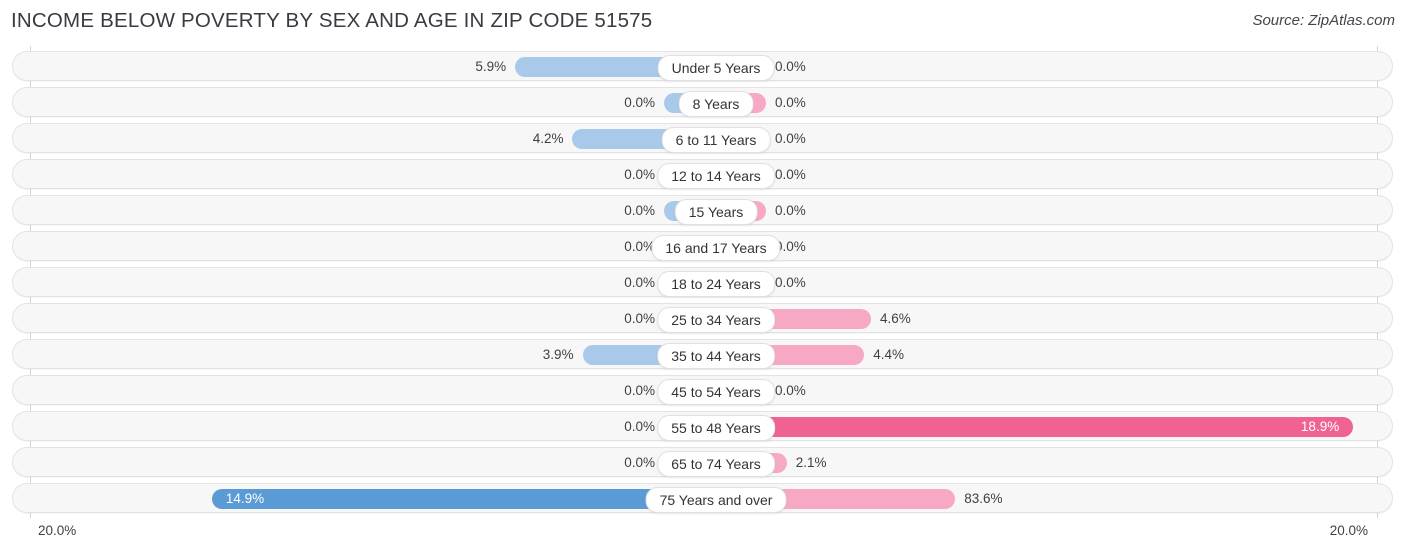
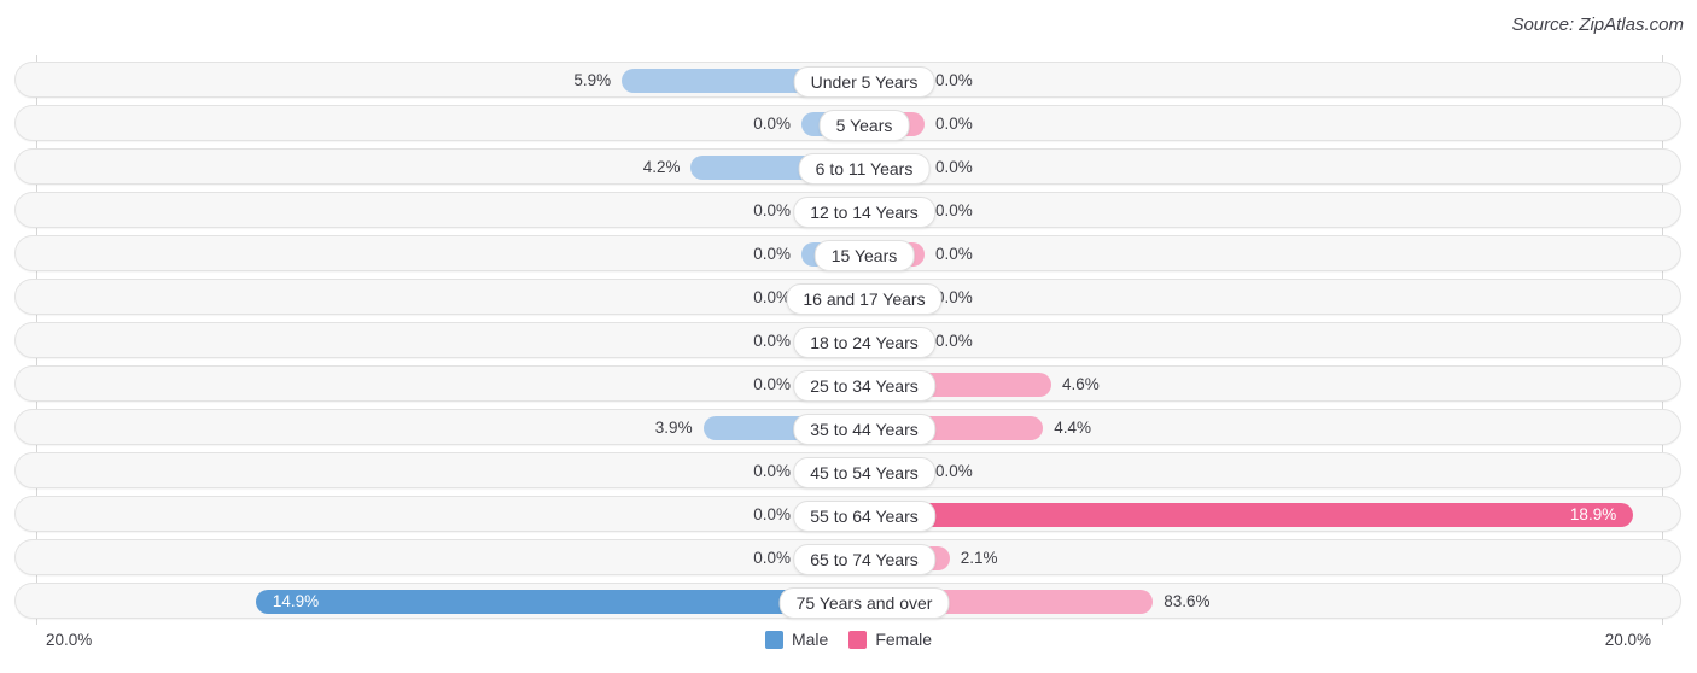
- INCOME BELOW POVERTY BY SEX AND AGE IN ZIP CODE 51575
  Source: ZipAtlas.com
  5.9%
  0.0%
  Under 5 Years
  0.0%
  0.0%
- 8 Years
+ 5 Years
  4.2%
  0.0%
  6 to 11 Years
  0.0%
  0.0%
  12 to 14 Years
  0.0%
  0.0%
  15 Years
  0.0%
  .0%
  16 and 17 Years
  0.0%
  0.0%
  18 to 24 Years
  0.0%
  4.6%
  25 to 34 Years
  3.9%
  4.4%
  35 to 44 Years
  0.0%
  0.0%
  45 to 54 Years
  0.0%
  18.9%
- 55 to 48 Years
+ 55 to 64 Years
  0.0%
  2.1%
  65 to 74 Years
  14.9%
  83.6%
  75 Years and over
  20.0%
  20.0%
+ Male
+ Female
